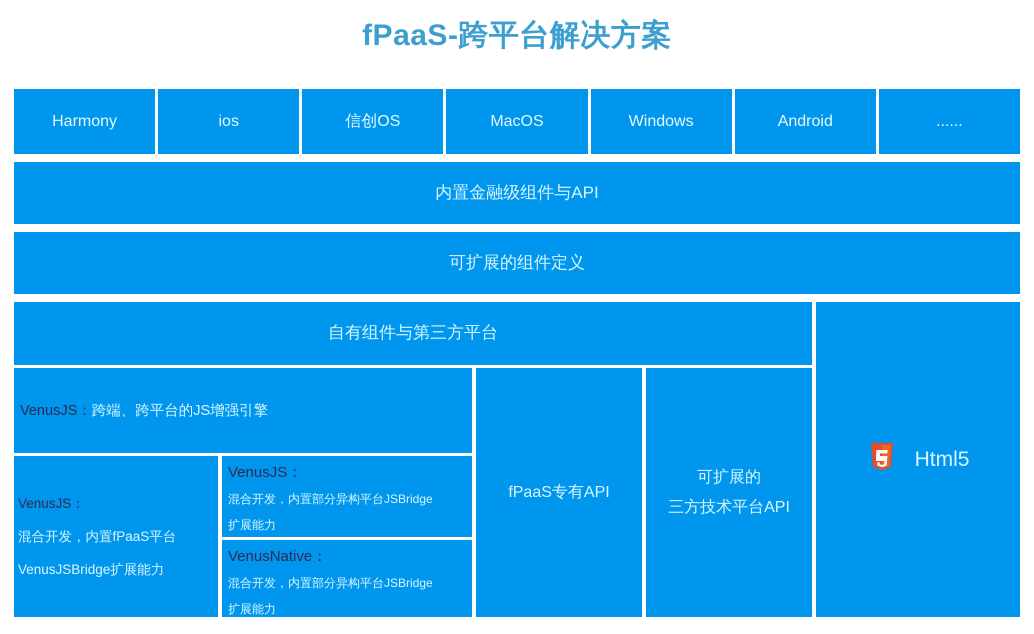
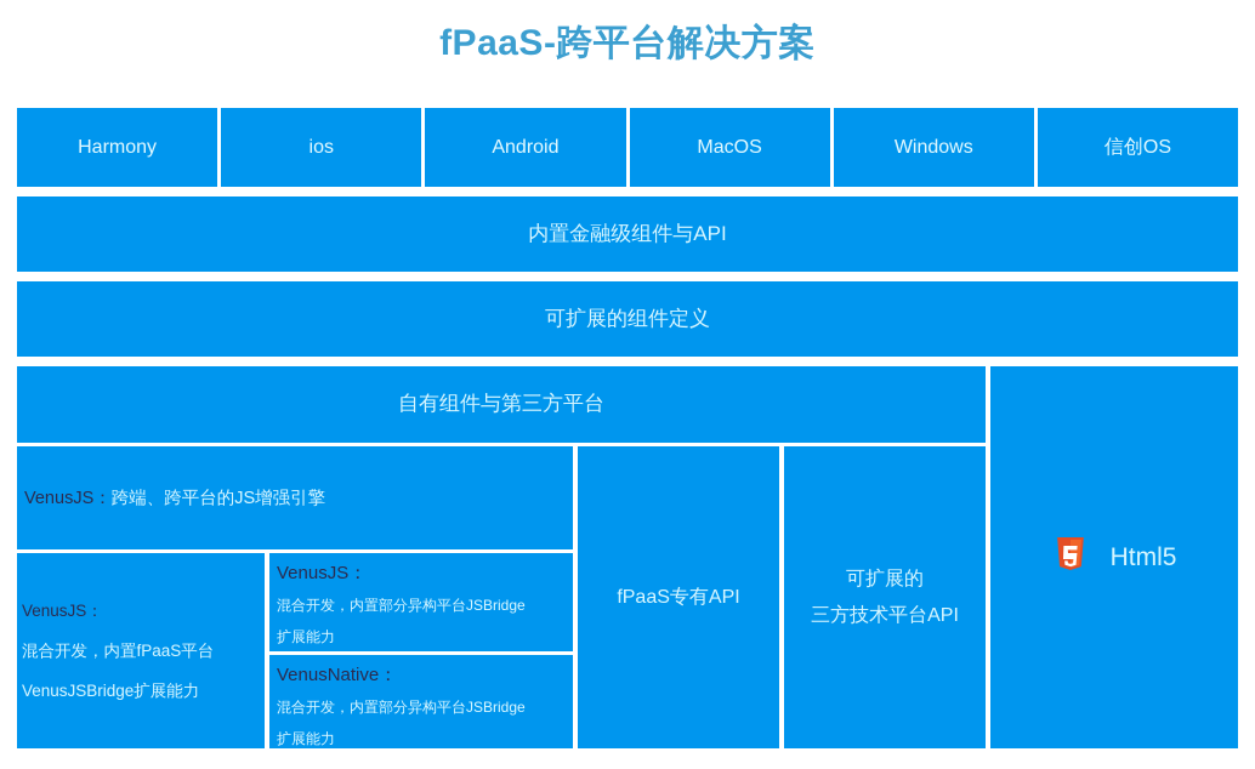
  fPaaS-跨平台解决方案
  Harmony
  ios
- 信创OS
+ Android
  MacOS
  Windows
- Android
+ 信创OS
- ......
  内置金融级组件与API
  可扩展的组件定义
  自有组件与第三方平台
  VenusJS：跨端、跨平台的JS增强引擎
  VenusJS：
  混合开发，内置fPaaS平台
  VenusJSBridge扩展能力
  VenusJS：
  混合开发，内置部分异构平台JSBridge
  扩展能力
  VenusNative：
  混合开发，内置部分异构平台JSBridge
  扩展能力
  fPaaS专有API
  可扩展的
  三方技术平台API
  Html5
